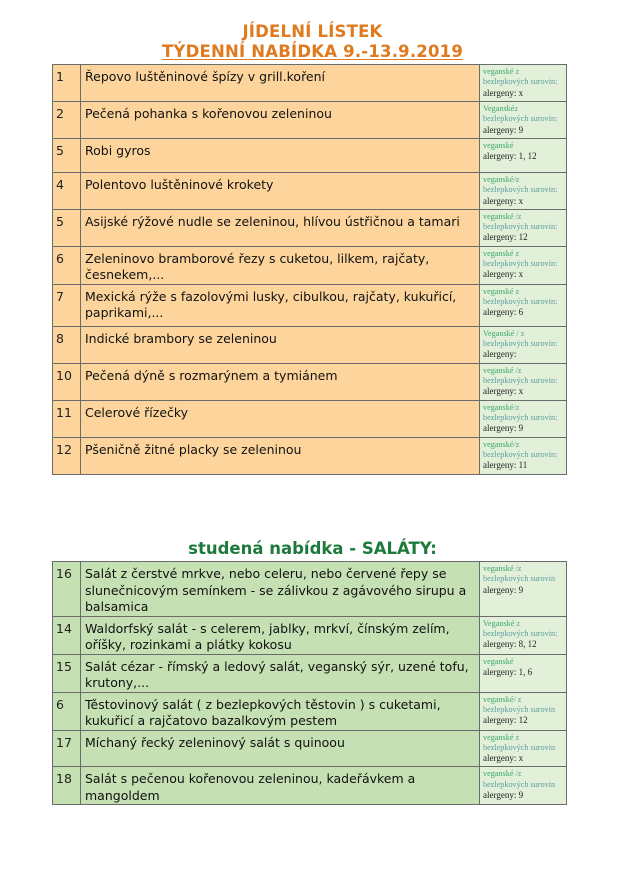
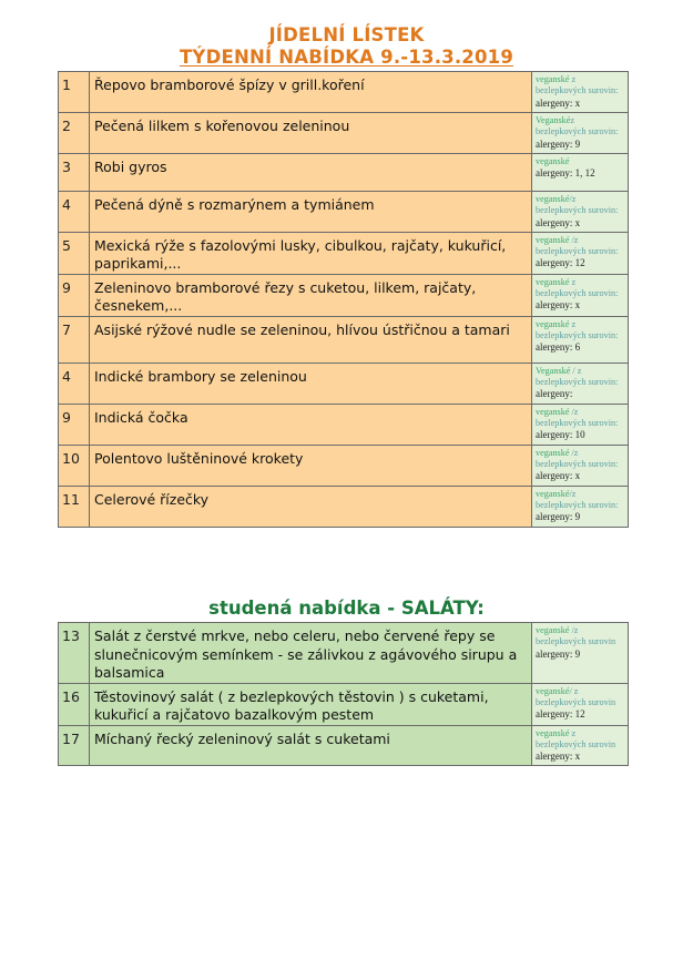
  JÍDELNÍ LÍSTEK
- TÝDENNÍ NABÍDKA 9.-13.9.2019
+ TÝDENNÍ NABÍDKA 9.-13.3.2019
- 1	Řepovo luštěninové špízy v grill.koření	veganské z bezlepkových surovin:alergeny: x
+ 1	Řepovo bramborové špízy v grill.koření	veganské z bezlepkových surovin:alergeny: x
- 2	Pečená pohanka s kořenovou zeleninou	Veganskéz bezlepkových surovin:alergeny: 9
+ 2	Pečená lilkem s kořenovou zeleninou	Veganskéz bezlepkových surovin:alergeny: 9
- 5	Robi gyros	veganskéalergeny: 1, 12
+ 3	Robi gyros	veganskéalergeny: 1, 12
- 4	Polentovo luštěninové krokety	veganské/z bezlepkových surovin:alergeny: x
+ 4	Pečená dýně s rozmarýnem a tymiánem	veganské/z bezlepkových surovin:alergeny: x
- 5	Asijské rýžové nudle se zeleninou, hlívou ústřičnou a tamari	veganské /z bezlepkových surovin:alergeny: 12
+ 5	Mexická rýže s fazolovými lusky, cibulkou, rajčaty, kukuřicí, paprikami,...	veganské /z bezlepkových surovin:alergeny: 12
- 6	Zeleninovo bramborové řezy s cuketou, lilkem, rajčaty, česnekem,...	veganské z bezlepkových surovin:alergeny: x
+ 9	Zeleninovo bramborové řezy s cuketou, lilkem, rajčaty, česnekem,...	veganské z bezlepkových surovin:alergeny: x
- 7	Mexická rýže s fazolovými lusky, cibulkou, rajčaty, kukuřicí, paprikami,...	veganské z bezlepkových surovin:alergeny: 6
+ 7	Asijské rýžové nudle se zeleninou, hlívou ústřičnou a tamari	veganské z bezlepkových surovin:alergeny: 6
- 8	Indické brambory se zeleninou	Veganské / z bezlepkových surovin:alergeny:
+ 4	Indické brambory se zeleninou	Veganské / z bezlepkových surovin:alergeny:
+ 9	Indická čočka	veganské /z bezlepkových surovin:alergeny: 10
- 10	Pečená dýně s rozmarýnem a tymiánem	veganské /z bezlepkových surovin:alergeny: x
+ 10	Polentovo luštěninové krokety	veganské /z bezlepkových surovin:alergeny: x
  11	Celerové řízečky	veganské/z bezlepkových surovin:alergeny: 9
- 12	Pšeničně žitné placky se zeleninou	veganské/z bezlepkových surovin:alergeny: 11
  studená nabídka - SALÁTY:
- 16	Salát z čerstvé mrkve, nebo celeru, nebo červené řepy se slunečnicovým semínkem - se zálivkou z agávového sirupu a balsamica	veganské /z bezlepkových surovinalergeny: 9
+ 13	Salát z čerstvé mrkve, nebo celeru, nebo červené řepy se slunečnicovým semínkem - se zálivkou z agávového sirupu a balsamica	veganské /z bezlepkových surovinalergeny: 9
- 14	Waldorfský salát - s celerem, jablky, mrkví, čínským zelím, oříšky, rozinkami a plátky kokosu	Veganské z bezlepkových surovin:alergeny: 8, 12
- 15	Salát cézar - římský a ledový salát, veganský sýr, uzené tofu, krutony,...	veganskéalergeny: 1, 6
- 6	Těstovinový salát ( z bezlepkových těstovin ) s cuketami, kukuřicí a rajčatovo bazalkovým pestem	veganské/ z bezlepkových surovinalergeny: 12
+ 16	Těstovinový salát ( z bezlepkových těstovin ) s cuketami, kukuřicí a rajčatovo bazalkovým pestem	veganské/ z bezlepkových surovinalergeny: 12
- 17	Míchaný řecký zeleninový salát s quinoou	veganské z bezlepkových surovinalergeny: x
+ 17	Míchaný řecký zeleninový salát s cuketami	veganské z bezlepkových surovinalergeny: x
- 18	Salát s pečenou kořenovou zeleninou, kadeřávkem a mangoldem	veganské /z bezlepkových surovinalergeny: 9
